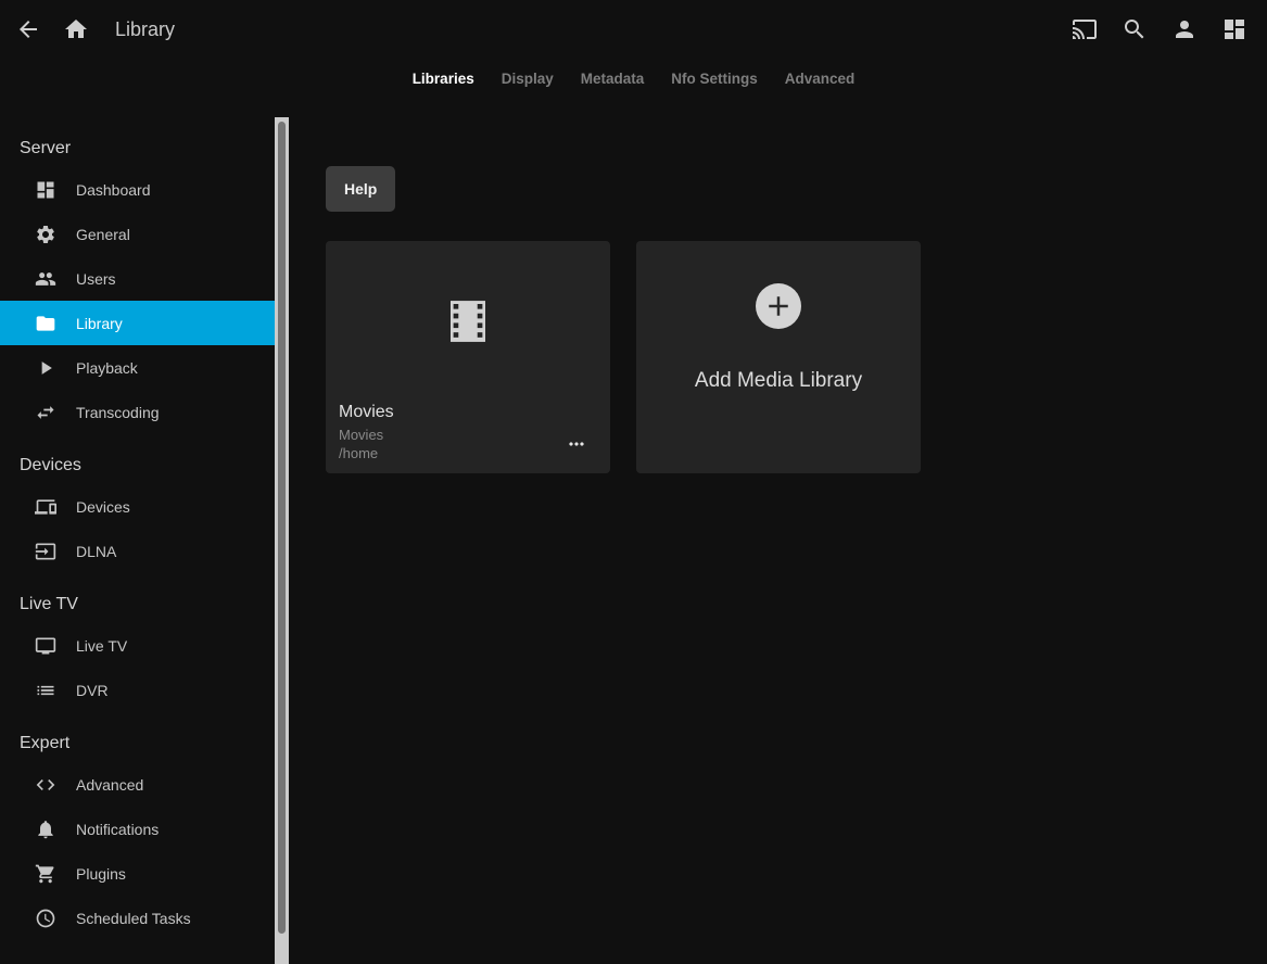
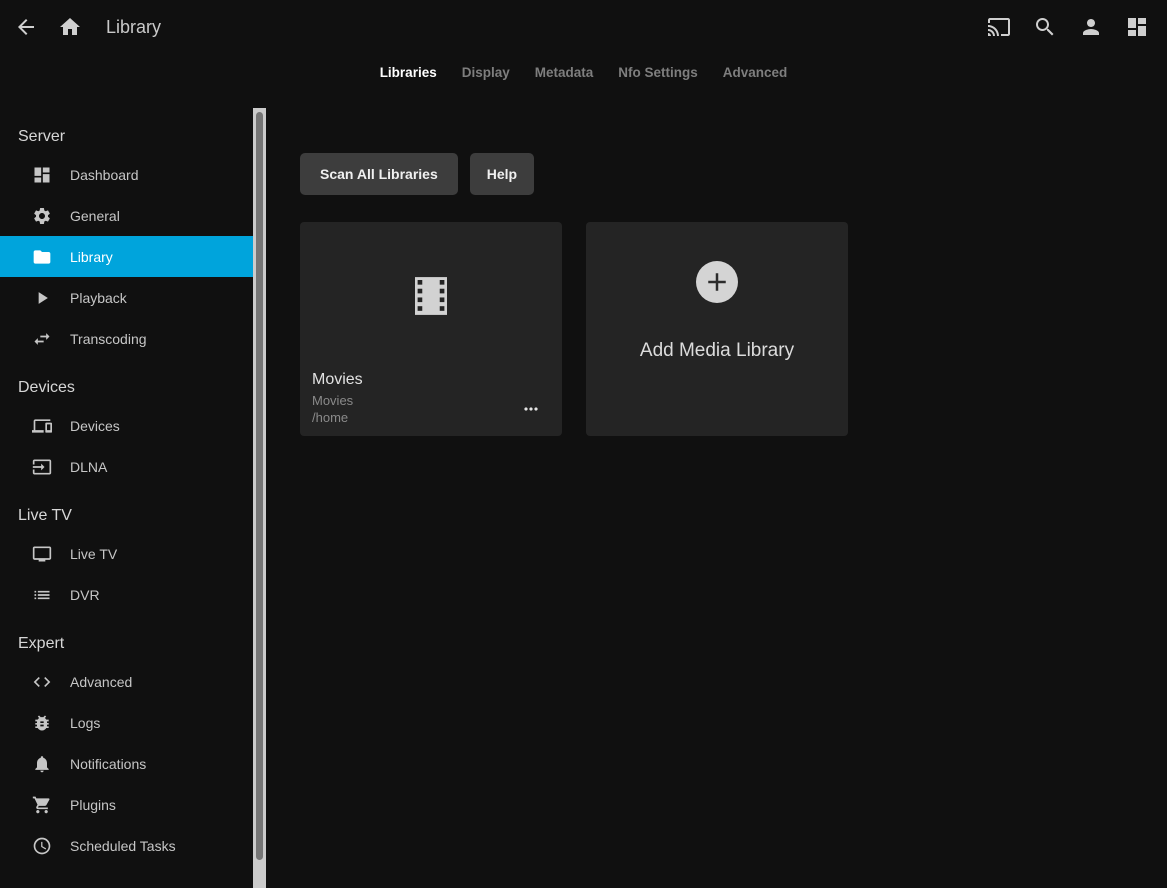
  Library
  Libraries
  Display
  Metadata
  Nfo Settings
  Advanced
  Server
  Dashboard
  General
- Users
  Library
  Playback
  Transcoding
  Devices
  Devices
  DLNA
  Live TV
  Live TV
  DVR
  Expert
  Advanced
+ Logs
  Notifications
  Plugins
  Scheduled Tasks
+ Scan All Libraries
  Help
  Movies
  Movies
  /home
  Add Media Library
